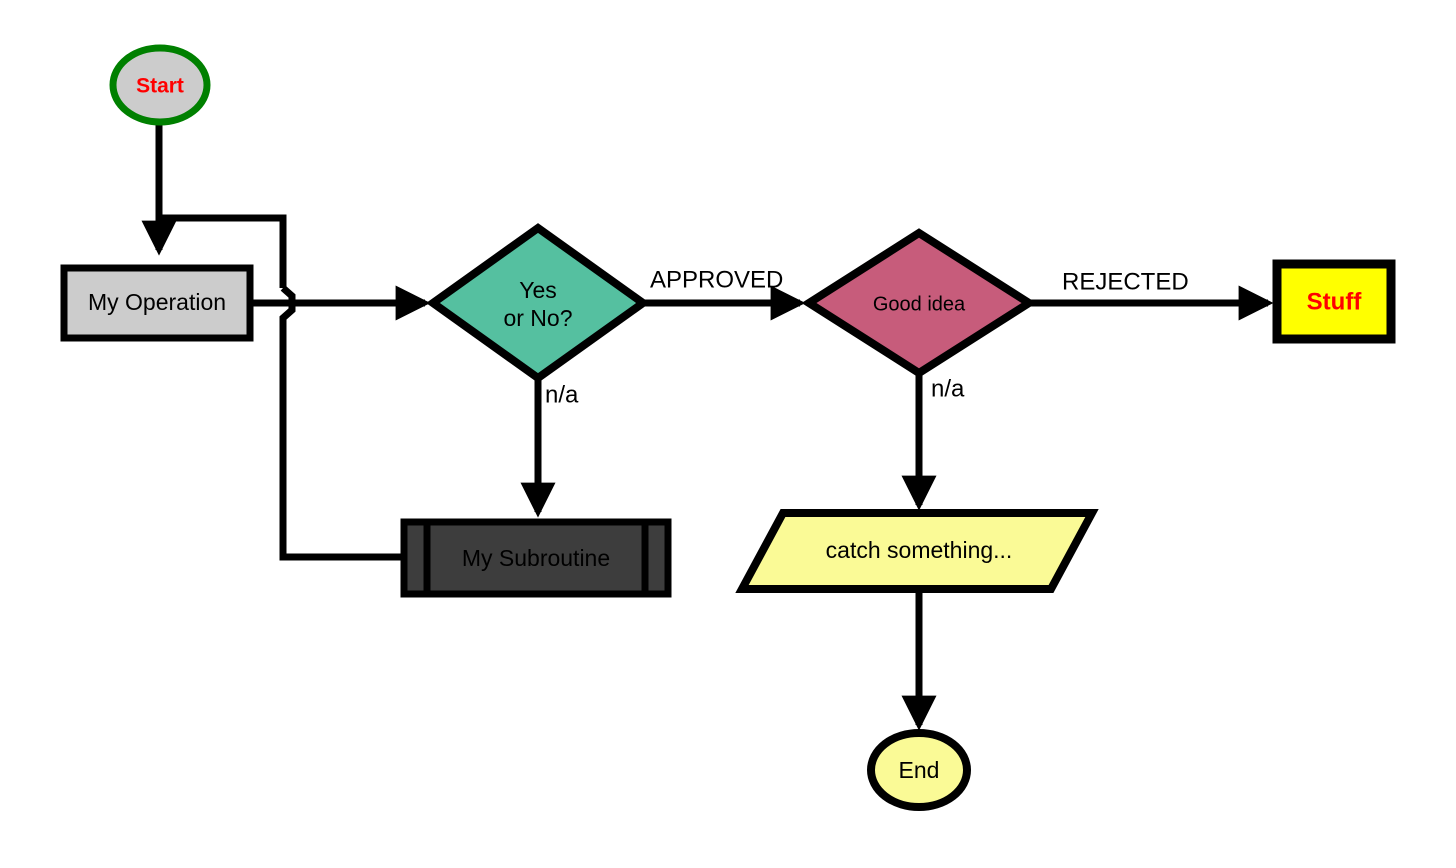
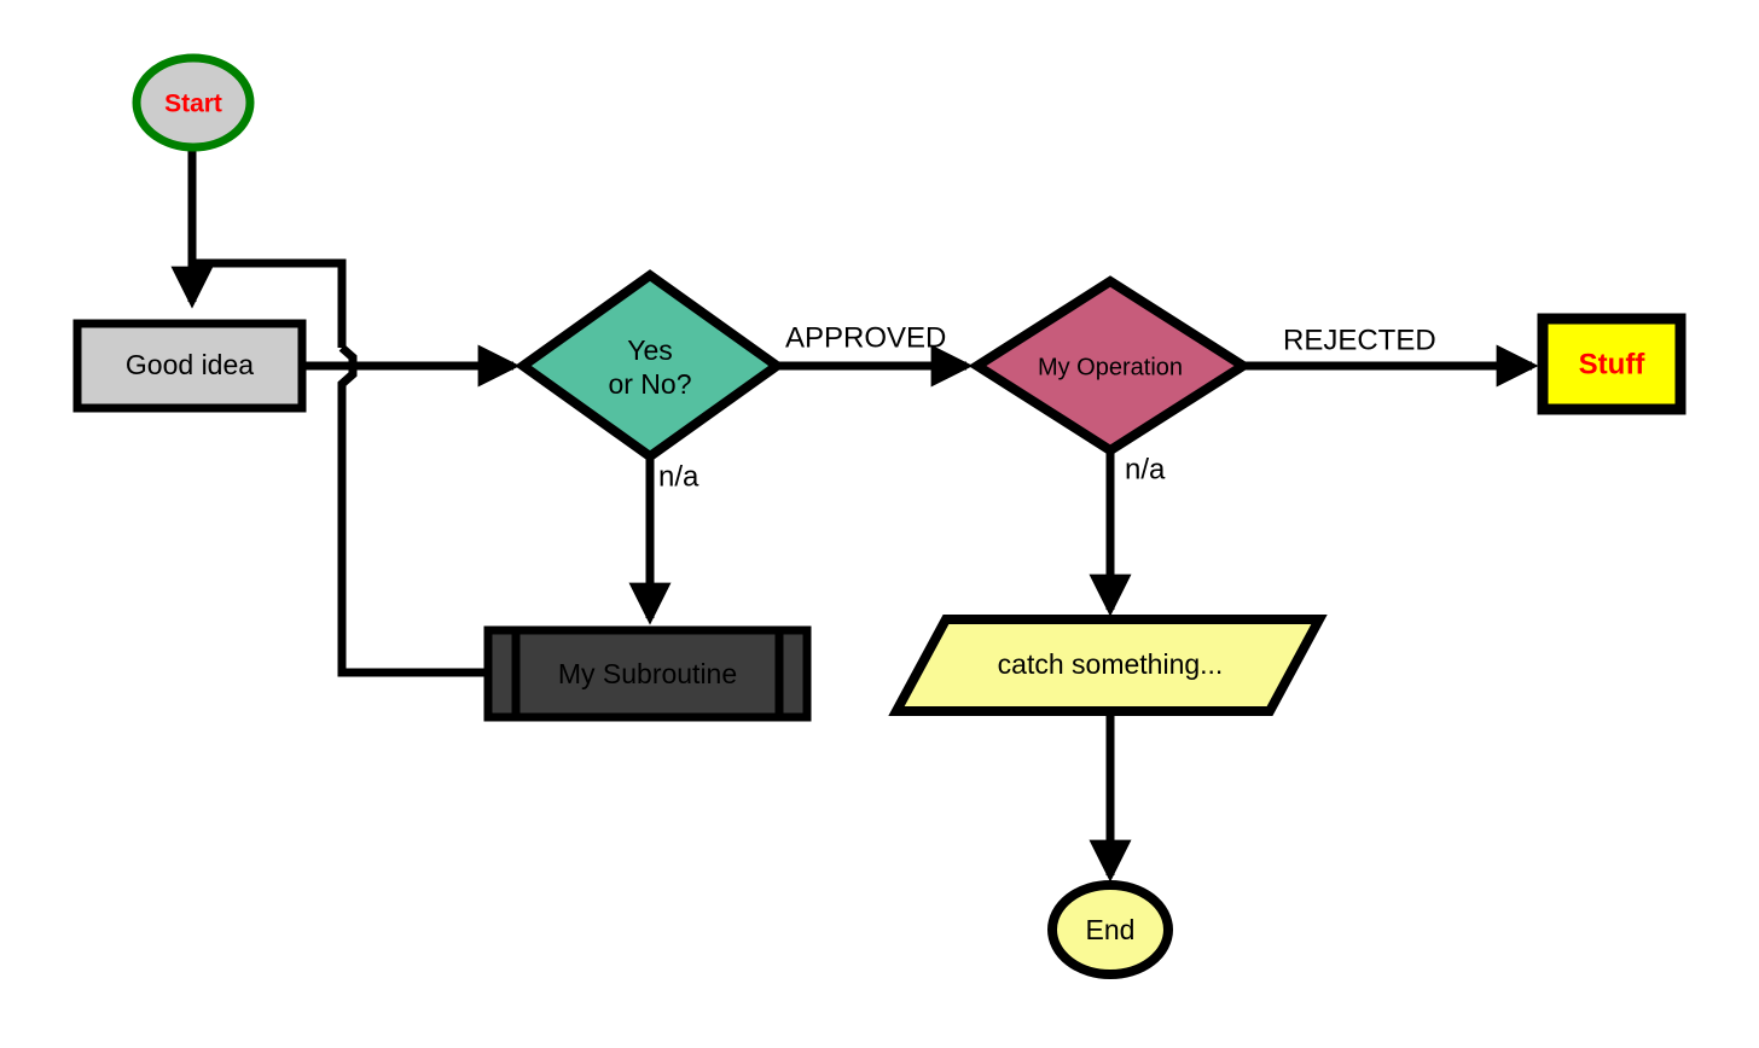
  APPROVED
  n/a
  REJECTED
  n/a
  Start
- My Operation
+ Good idea
  Yes
  or No?
- Good idea
+ My Operation
  Stuff
  My Subroutine
  catch something...
  End
